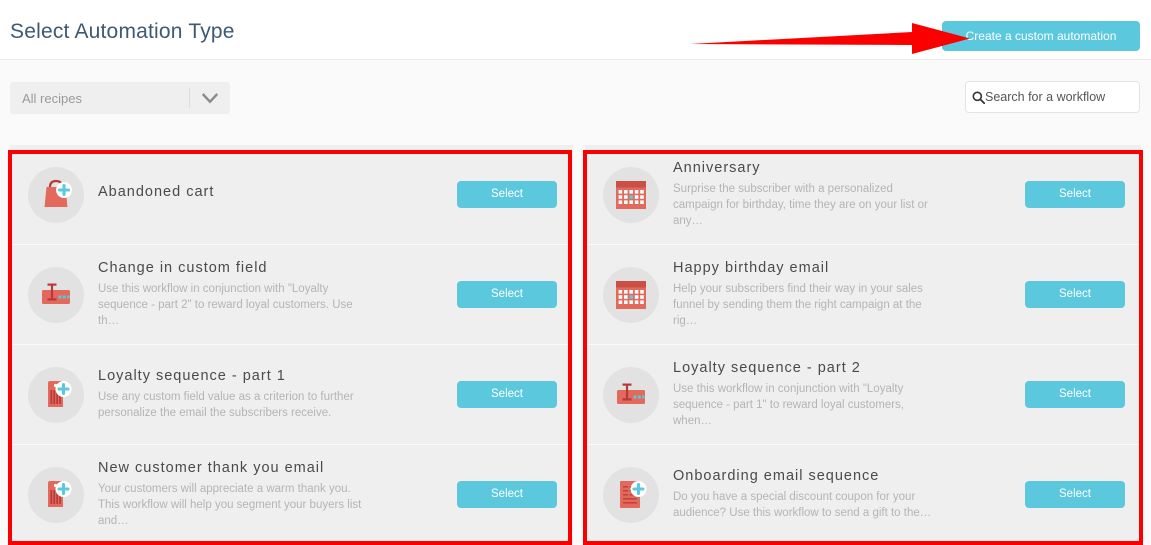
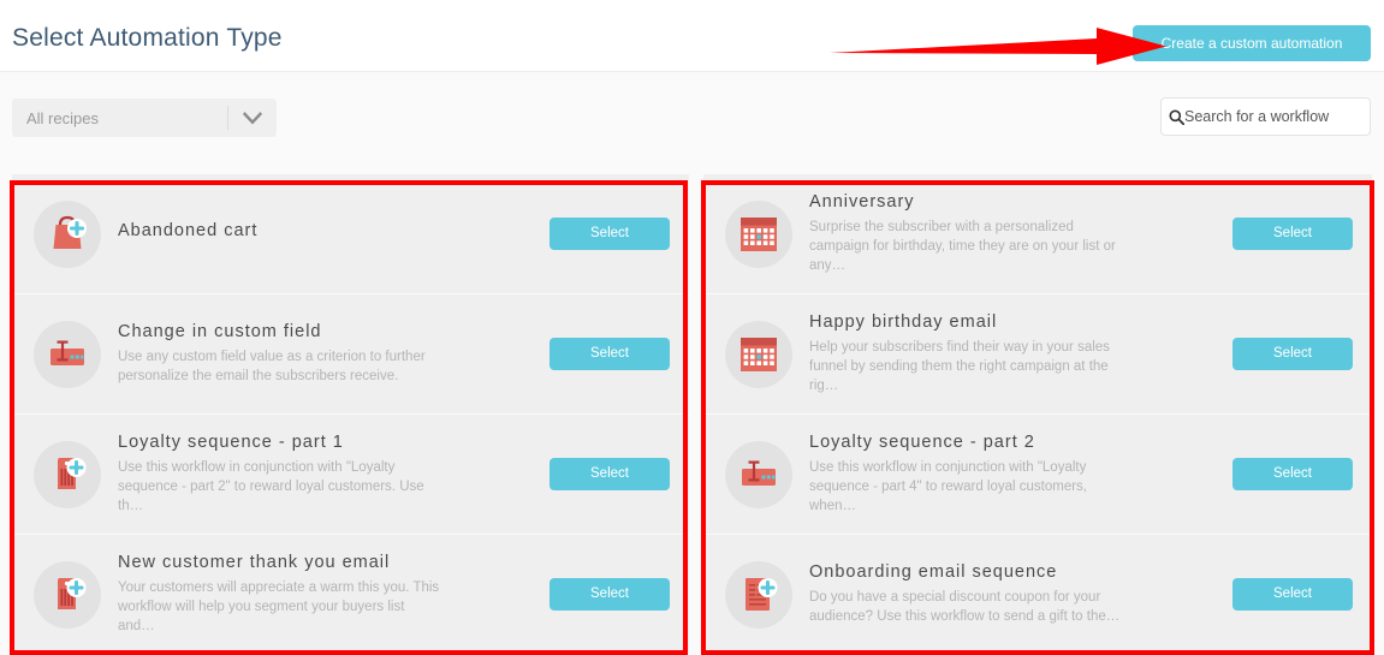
  Select Automation Type
  Create a custom automation
  All recipes
  Search for a workflow
  Abandoned cart
  Select
  Change in custom field
- Use this workflow in conjunction with "Loyalty sequence - part 2" to reward loyal customers. Use th…
+ Use any custom field value as a criterion to further personalize the email the subscribers receive.
  Select
  Loyalty sequence - part 1
- Use any custom field value as a criterion to further personalize the email the subscribers receive.
+ Use this workflow in conjunction with "Loyalty sequence - part 2" to reward loyal customers. Use th…
  Select
  New customer thank you email
- Your customers will appreciate a warm thank you. This workflow will help you segment your buyers list and…
+ Your customers will appreciate a warm this you. This workflow will help you segment your buyers list and…
  Select
  Anniversary
  Surprise the subscriber with a personalized campaign for birthday, time they are on your list or any…
  Select
  Happy birthday email
  Help your subscribers find their way in your sales funnel by sending them the right campaign at the rig…
  Select
  Loyalty sequence - part 2
- Use this workflow in conjunction with "Loyalty sequence - part 1" to reward loyal customers, when…
+ Use this workflow in conjunction with "Loyalty sequence - part 4" to reward loyal customers, when…
  Select
  Onboarding email sequence
  Do you have a special discount coupon for your audience? Use this workflow to send a gift to the…
  Select
